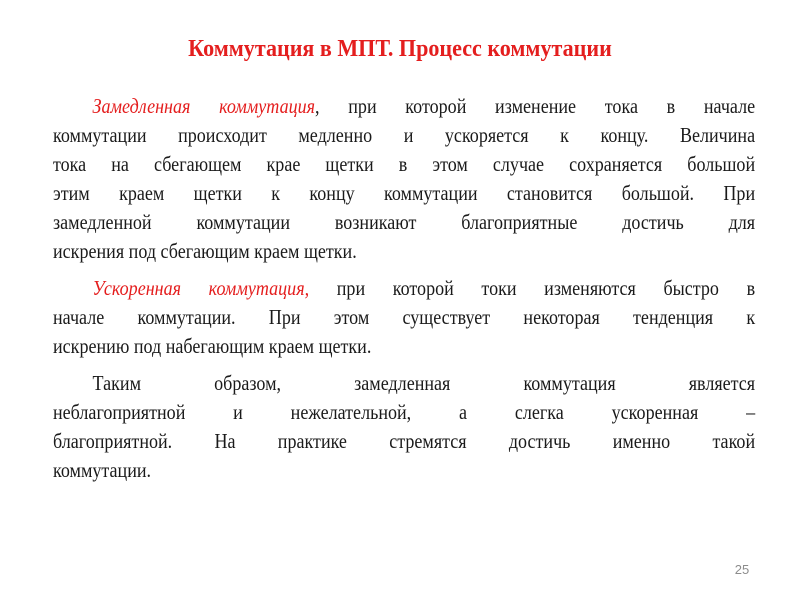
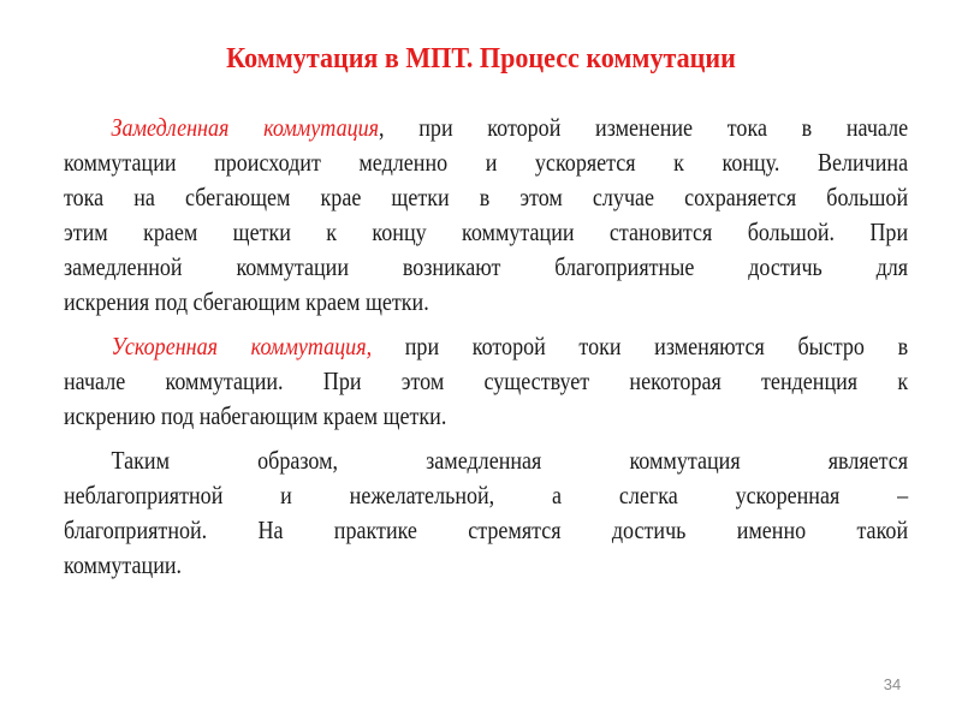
  Коммутация в МПТ. Процесс коммутации
  Замедленная коммутация, при которой изменение тока в начале
  коммутации происходит медленно и ускоряется к концу. Величина
  тока на сбегающем крае щетки в этом случае сохраняется большой
  этим краем щетки к концу коммутации становится большой. При
  замедленной коммутации возникают благоприятные достичь для
  искрения под сбегающим краем щетки.
  Ускоренная коммутация, при которой токи изменяются быстро в
  начале коммутации. При этом существует некоторая тенденция к
  искрению под набегающим краем щетки.
  Таким образом, замедленная коммутация является
  неблагоприятной и нежелательной, а слегка ускоренная –
  благоприятной. На практике стремятся достичь именно такой
  коммутации.
- 25
+ 34
